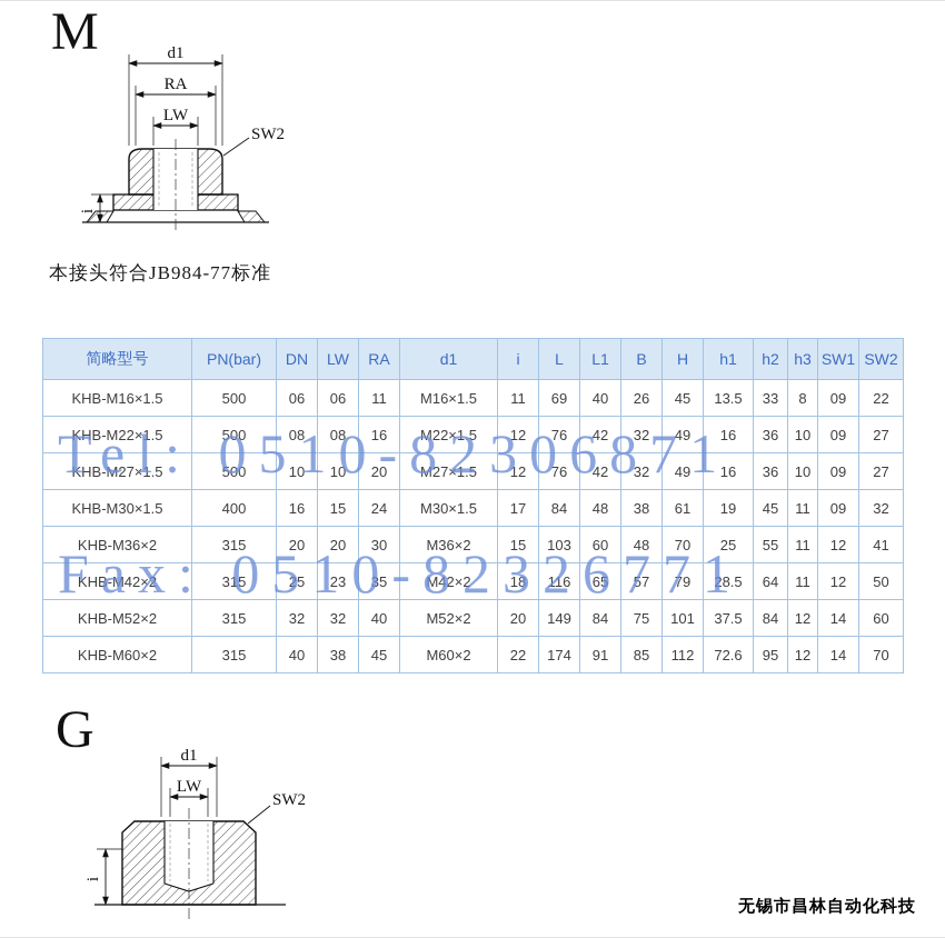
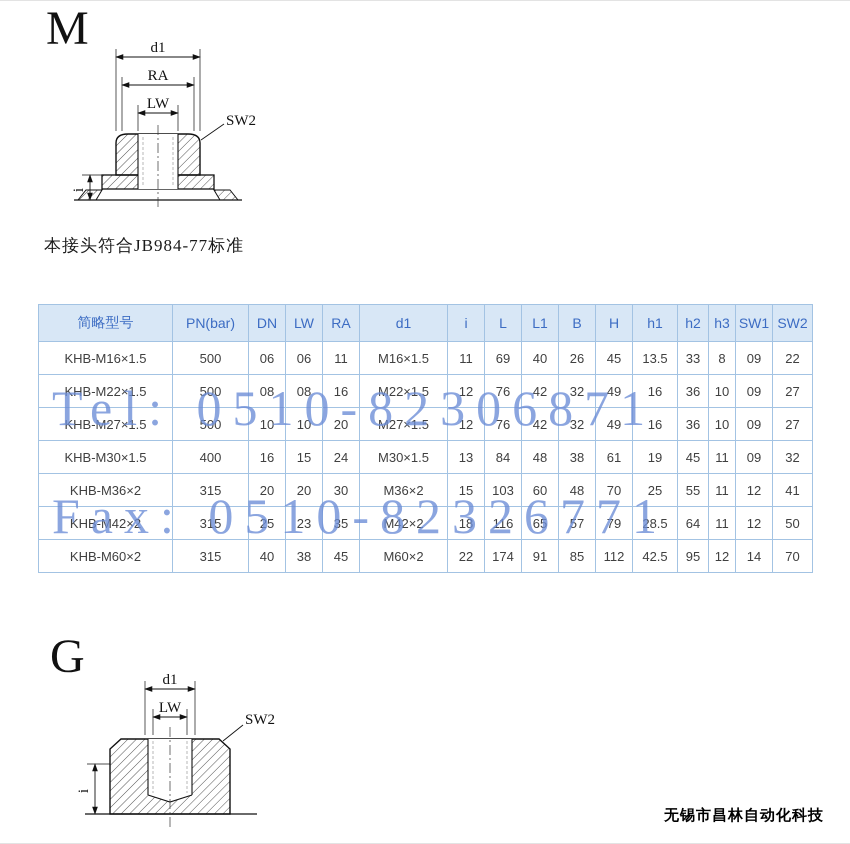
  M
  d1
  RA
  LW
  SW2
  本接头符合JB984-77标准
  简略型号	PN(bar)	DN	LW	RA	d1	i	L	L1	B	H	h1	h2	h3	SW1	SW2
  KHB-M16×1.5	500	06	06	11	M16×1.5	11	69	40	26	45	13.5	33	8	09	22
  KHB-M22×1.5	500	08	08	16	M22×1.5	12	76	42	32	49	16	36	10	09	27
  KHB-M27×1.5	500	10	10	20	M27×1.5	12	76	42	32	49	16	36	10	09	27
- KHB-M30×1.5	400	16	15	24	M30×1.5	17	84	48	38	61	19	45	11	09	32
+ KHB-M30×1.5	400	16	15	24	M30×1.5	13	84	48	38	61	19	45	11	09	32
  KHB-M36×2	315	20	20	30	M36×2	15	103	60	48	70	25	55	11	12	41
  KHB-M42×2	315	25	23	35	M42×2	18	116	65	57	79	28.5	64	11	12	50
- KHB-M52×2	315	32	32	40	M52×2	20	149	84	75	101	37.5	84	12	14	60
- KHB-M60×2	315	40	38	45	M60×2	22	174	91	85	112	72.6	95	12	14	70
+ KHB-M60×2	315	40	38	45	M60×2	22	174	91	85	112	42.5	95	12	14	70
  Tel: 0510-82306871
  Fax: 0510-82326771
  G
  d1
  LW
  SW2
  无锡市昌林自动化科技
